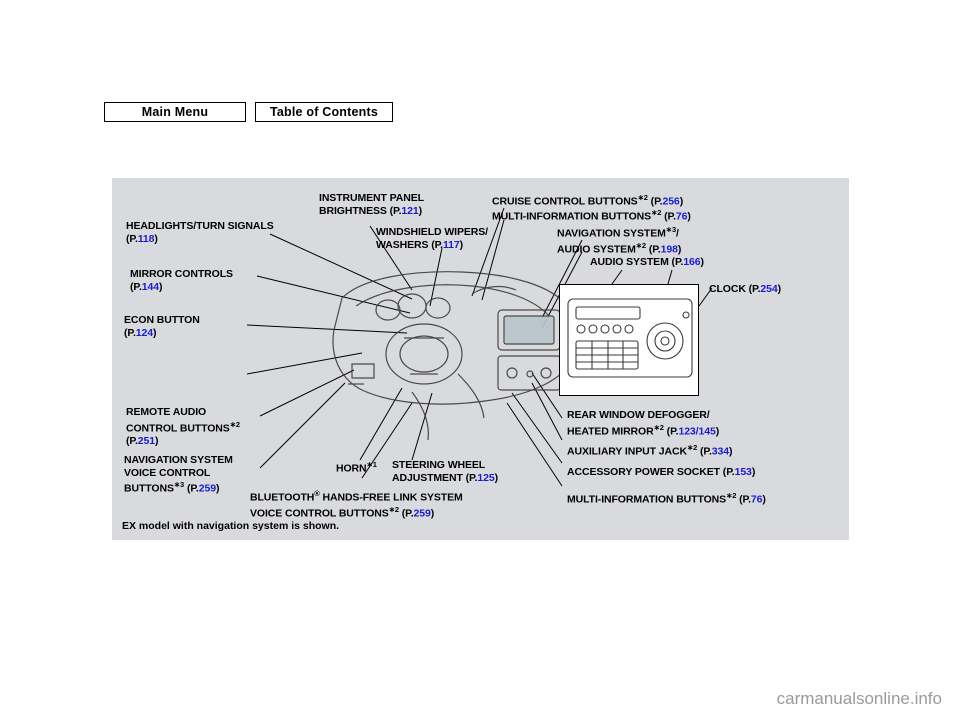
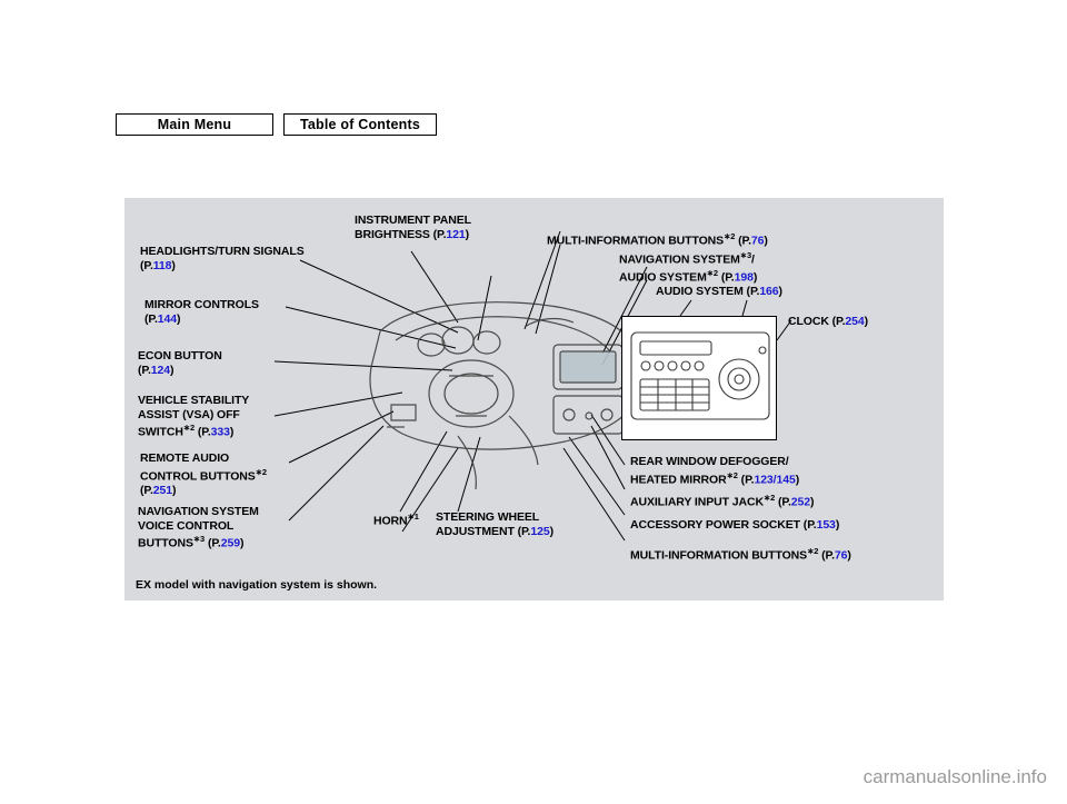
  Main Menu
  Table of Contents
  HEADLIGHTS/TURN SIGNALS
  (P.118)
  MIRROR CONTROLS
  (P.144)
  ECON BUTTON
  (P.124)
+ VEHICLE STABILITY
+ ASSIST (VSA) OFF
+ SWITCH∗2 (P.333)
  REMOTE AUDIO
  CONTROL BUTTONS∗2
  (P.251)
  NAVIGATION SYSTEM
  VOICE CONTROL
  BUTTONS∗3 (P.259)
  INSTRUMENT PANEL
  BRIGHTNESS (P.121)
- WINDSHIELD WIPERS/
- WASHERS (P.117)
- CRUISE CONTROL BUTTONS∗2 (P.256)
  MULTI-INFORMATION BUTTONS∗2 (P.76)
  NAVIGATION SYSTEM∗3/
  AUDIO SYSTEM∗2 (P.198)
  AUDIO SYSTEM (P.166)
  CLOCK (P.254)
  REAR WINDOW DEFOGGER/
  HEATED MIRROR∗2 (P.123/145)
- AUXILIARY INPUT JACK∗2 (P.334)
+ AUXILIARY INPUT JACK∗2 (P.252)
  ACCESSORY POWER SOCKET (P.153)
  MULTI-INFORMATION BUTTONS∗2 (P.76)
  HORN∗1
  STEERING WHEEL
  ADJUSTMENT (P.125)
- BLUETOOTH® HANDS-FREE LINK SYSTEM
- VOICE CONTROL BUTTONS∗2 (P.259)
  EX model with navigation system is shown.
  carmanualsonline.info
